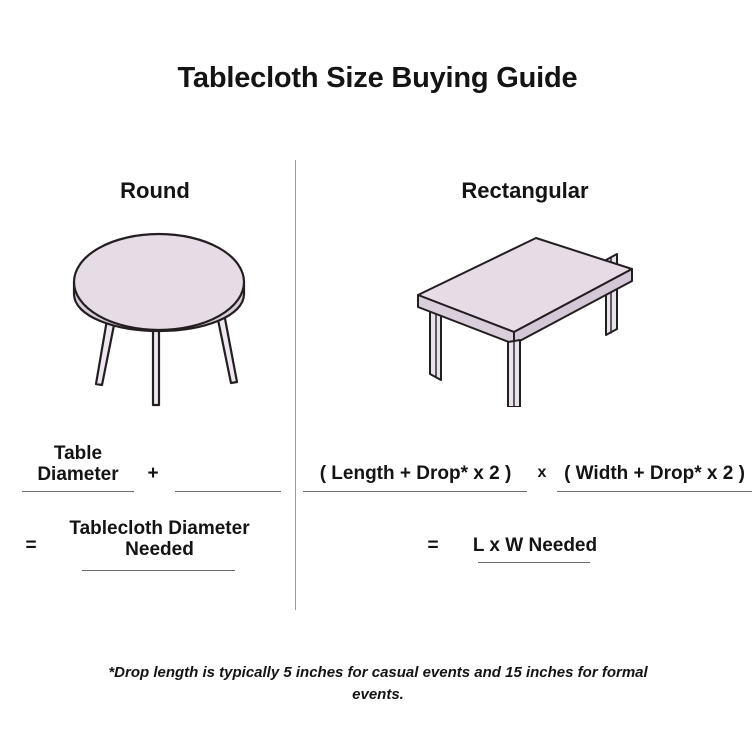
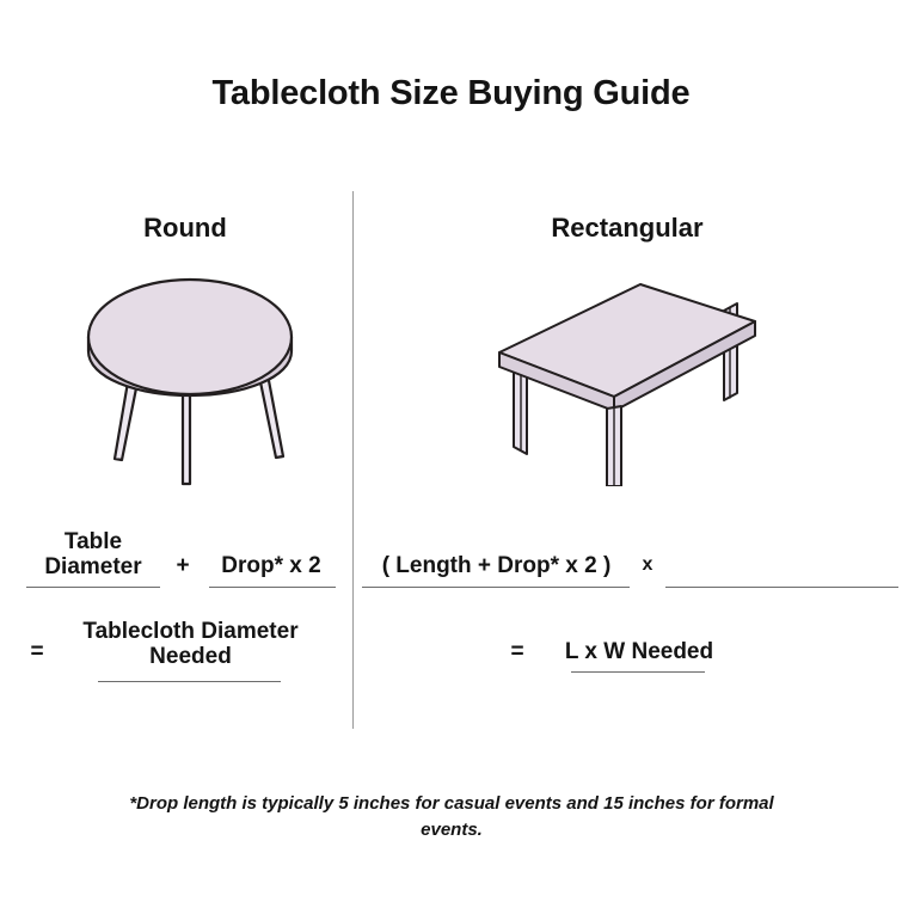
  Tablecloth Size Buying Guide
  Round
  Rectangular
  Table Diameter
  +
+ Drop* x 2
  =
  Tablecloth Diameter Needed
  ( Length + Drop* x 2 )
  x
- ( Width + Drop* x 2 )
  =
  L x W Needed
  *Drop length is typically 5 inches for casual events and 15 inches for formal events.
